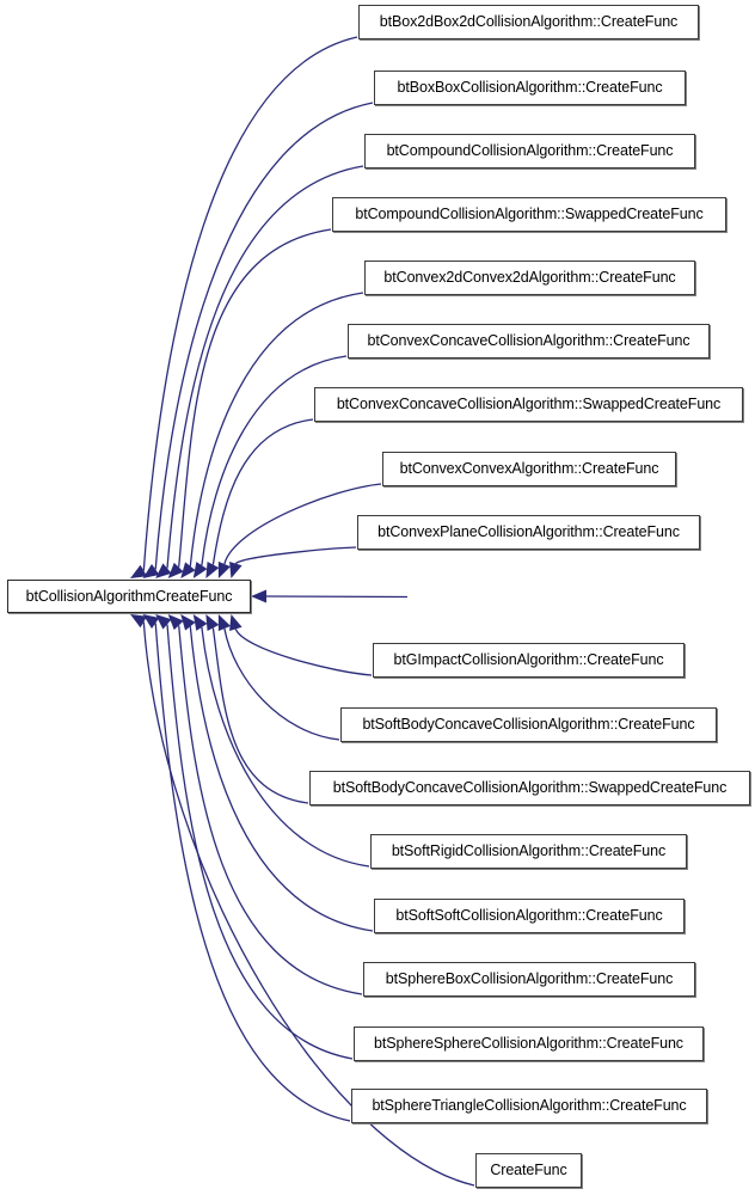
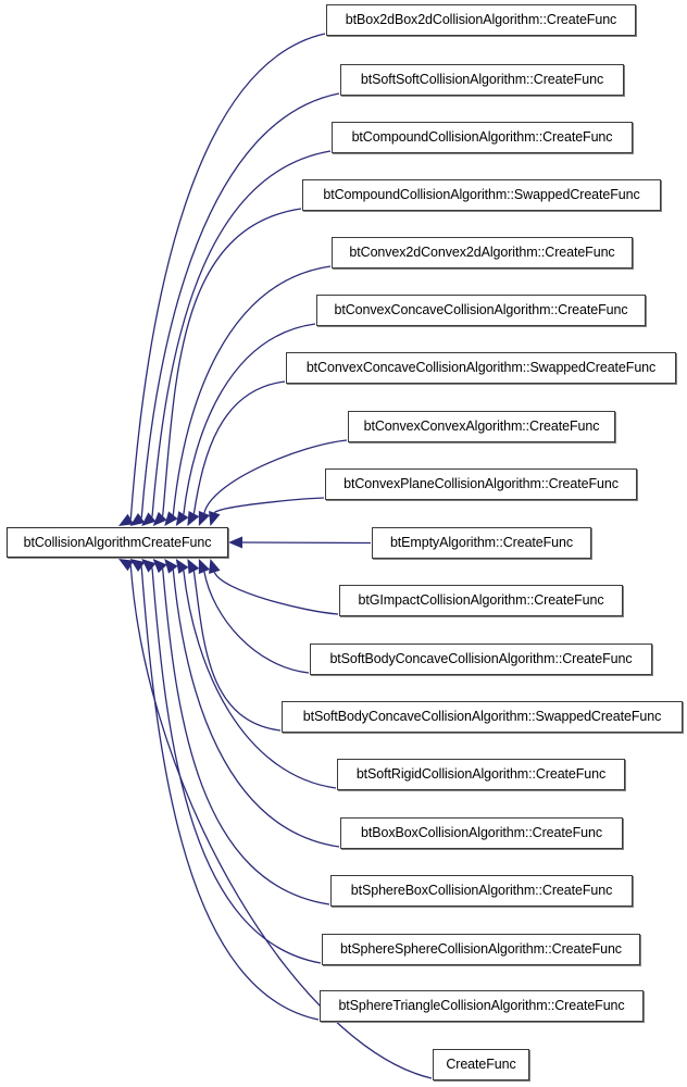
  btCollisionAlgorithmCreateFunc
  btBox2dBox2dCollisionAlgorithm::CreateFunc
- btBoxBoxCollisionAlgorithm::CreateFunc
+ btSoftSoftCollisionAlgorithm::CreateFunc
  btCompoundCollisionAlgorithm::CreateFunc
  btCompoundCollisionAlgorithm::SwappedCreateFunc
  btConvex2dConvex2dAlgorithm::CreateFunc
  btConvexConcaveCollisionAlgorithm::CreateFunc
  btConvexConcaveCollisionAlgorithm::SwappedCreateFunc
  btConvexConvexAlgorithm::CreateFunc
  btConvexPlaneCollisionAlgorithm::CreateFunc
+ btEmptyAlgorithm::CreateFunc
  btGImpactCollisionAlgorithm::CreateFunc
  btSoftBodyConcaveCollisionAlgorithm::CreateFunc
  btSoftBodyConcaveCollisionAlgorithm::SwappedCreateFunc
  btSoftRigidCollisionAlgorithm::CreateFunc
- btSoftSoftCollisionAlgorithm::CreateFunc
+ btBoxBoxCollisionAlgorithm::CreateFunc
  btSphereBoxCollisionAlgorithm::CreateFunc
  btSphereSphereCollisionAlgorithm::CreateFunc
  btSphereTriangleCollisionAlgorithm::CreateFunc
  CreateFunc
